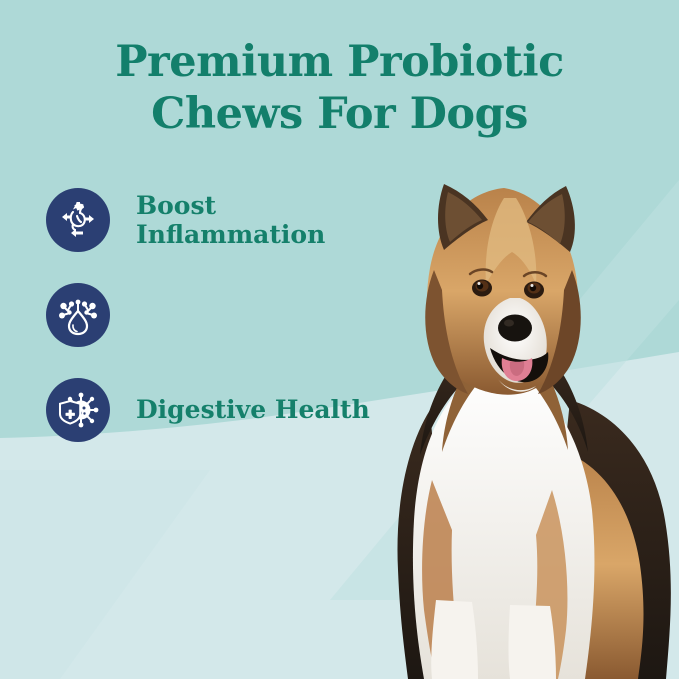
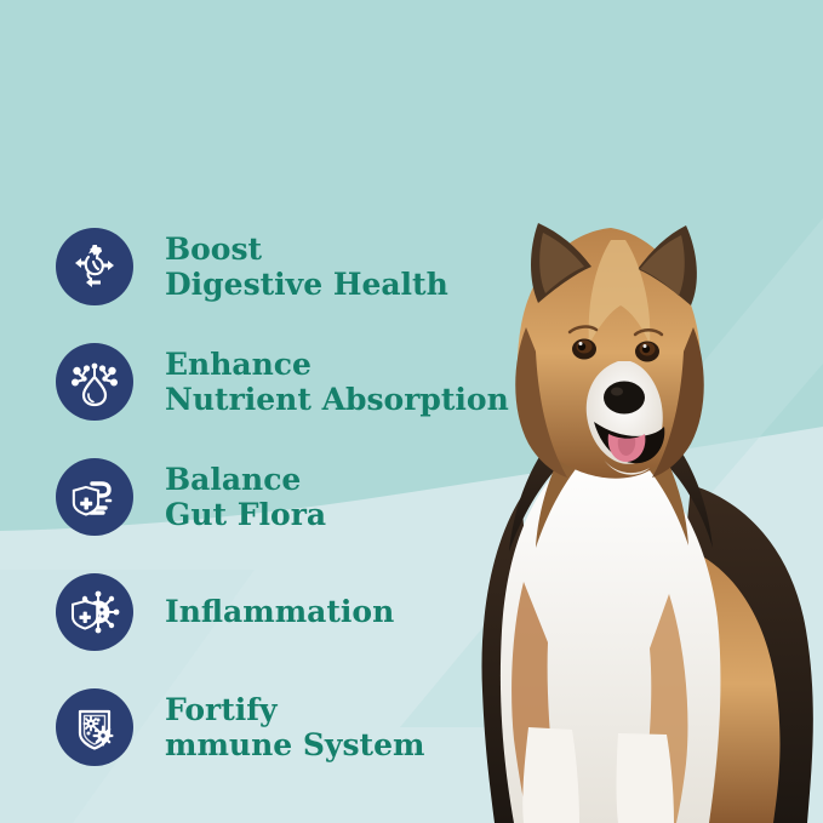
- Premium Probiotic
- Chews For Dogs
  Boost
- Inflammation
+ Digestive Health
+ Enhance
+ Nutrient Absorption
+ Balance
+ Gut Flora
- Digestive Health
+ Inflammation
+ Fortify
+ mmune System
